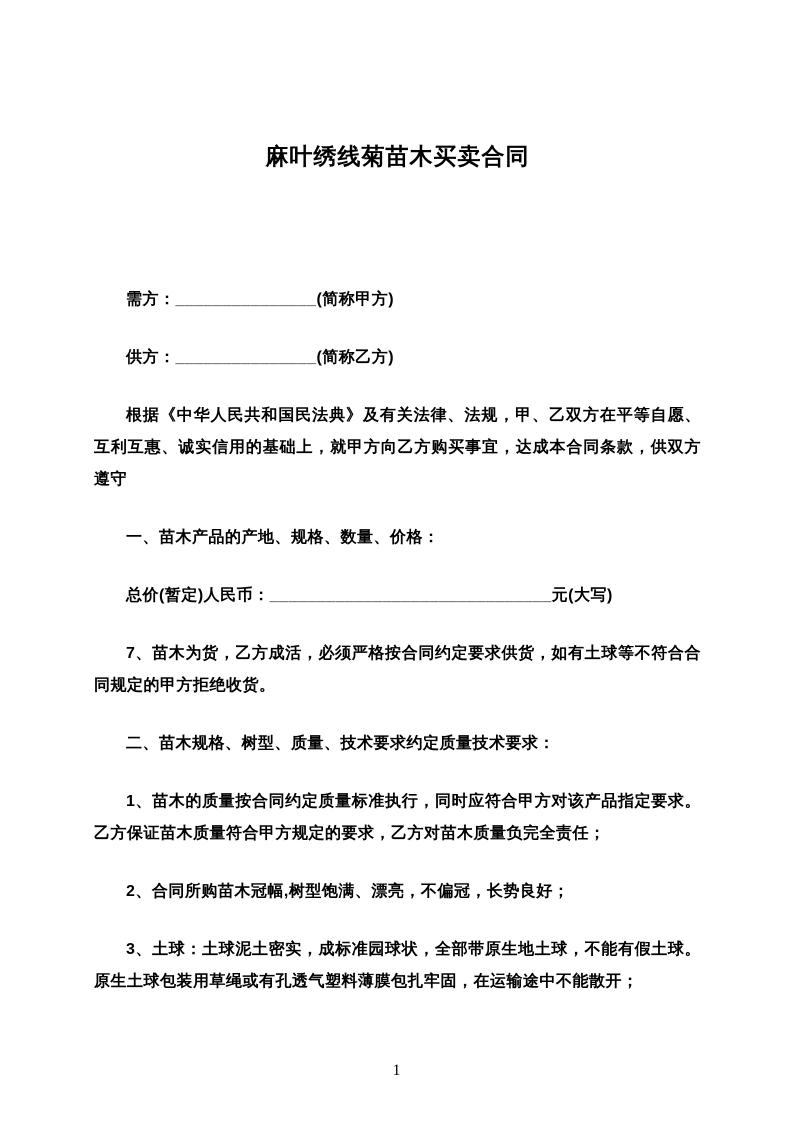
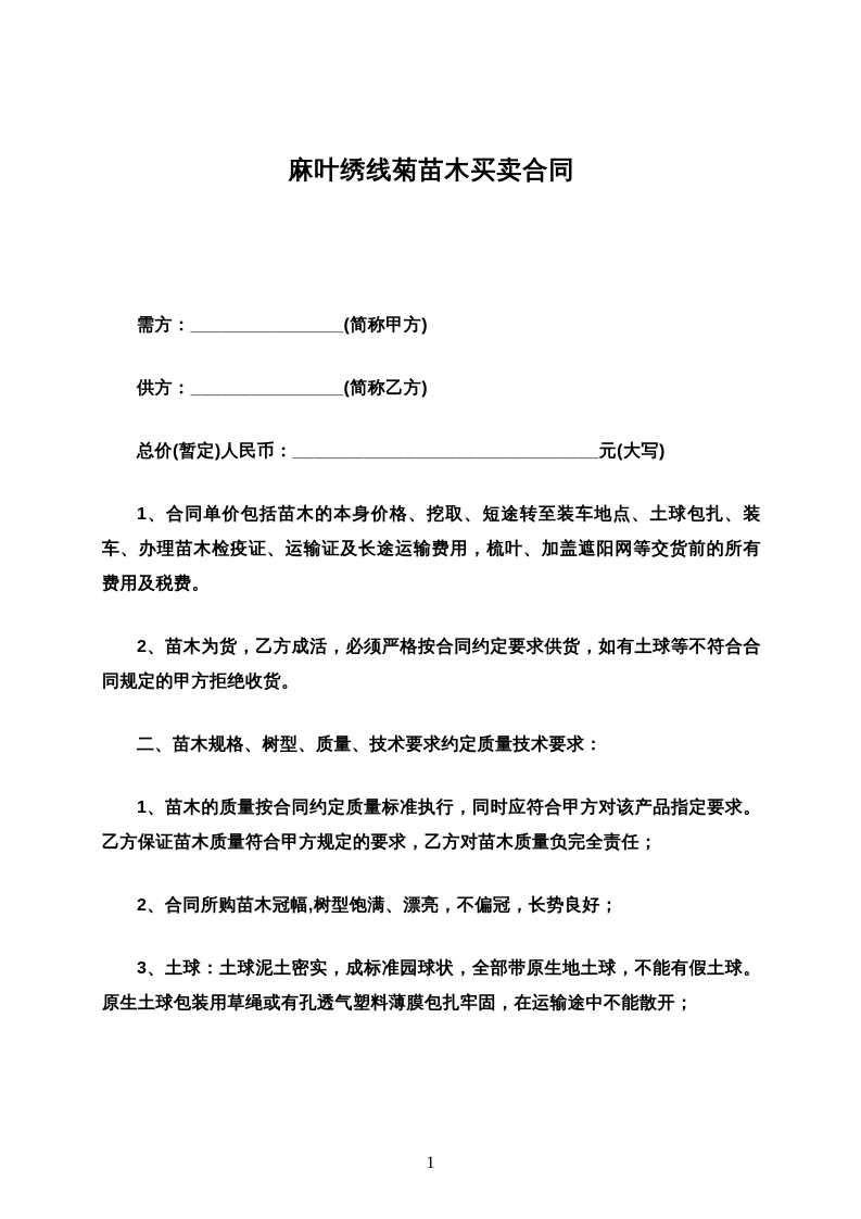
  麻叶绣线菊苗木买卖合同
  需方：_______________(简称甲方)
  供方：_______________(简称乙方)
- 根据《中华人民共和国民法典》及有关法律、法规，甲、乙双方在平等自愿、互利互惠、诚实信用的基础上，就甲方向乙方购买事宜，达成本合同条款，供双方遵守
- 一、苗木产品的产地、规格、数量、价格：
  总价(暂定)人民币：______________________________元(大写)
+ 1、合同单价包括苗木的本身价格、挖取、短途转至装车地点、土球包扎、装车、办理苗木检疫证、运输证及长途运输费用，梳叶、加盖遮阳网等交货前的所有费用及税费。
- 7、苗木为货，乙方成活，必须严格按合同约定要求供货，如有土球等不符合合同规定的甲方拒绝收货。
+ 2、苗木为货，乙方成活，必须严格按合同约定要求供货，如有土球等不符合合同规定的甲方拒绝收货。
  二、苗木规格、树型、质量、技术要求约定质量技术要求：
  1、苗木的质量按合同约定质量标准执行，同时应符合甲方对该产品指定要求。乙方保证苗木质量符合甲方规定的要求，乙方对苗木质量负完全责任；
  2、合同所购苗木冠幅,树型饱满、漂亮，不偏冠，长势良好；
  3、土球：土球泥土密实，成标准园球状，全部带原生地土球，不能有假土球。原生土球包装用草绳或有孔透气塑料薄膜包扎牢固，在运输途中不能散开；
  1
